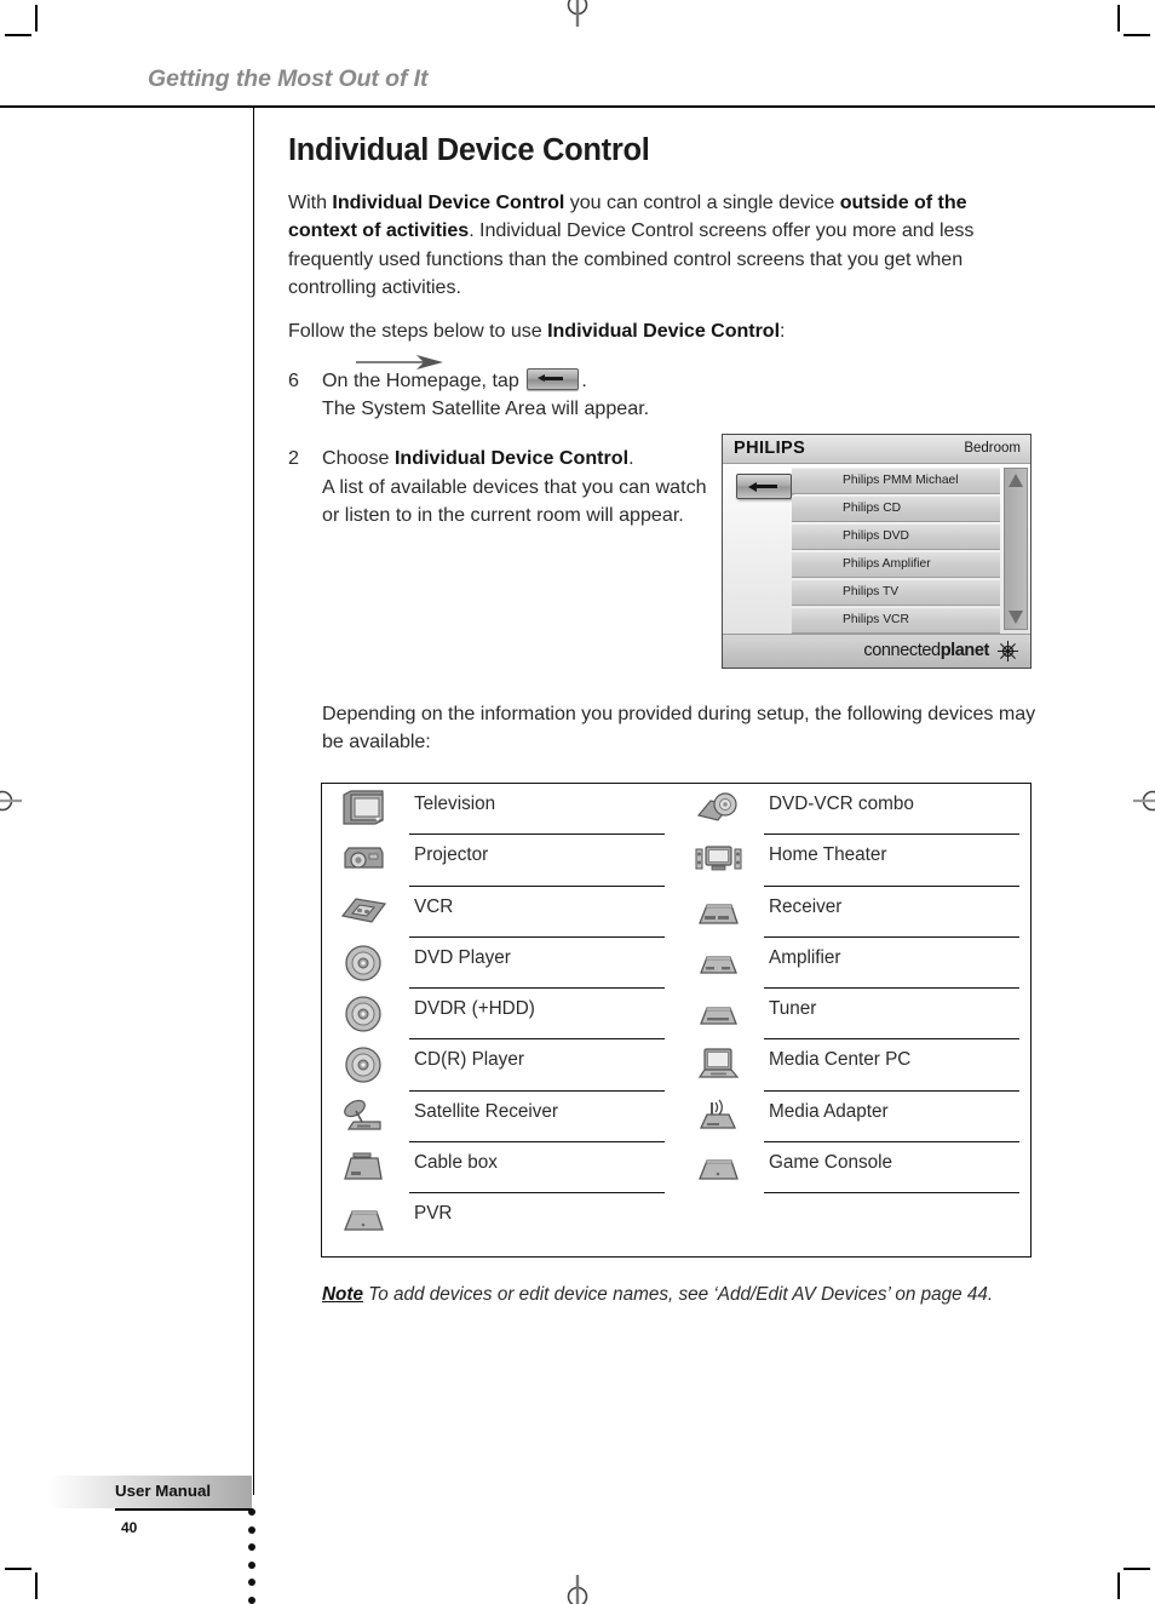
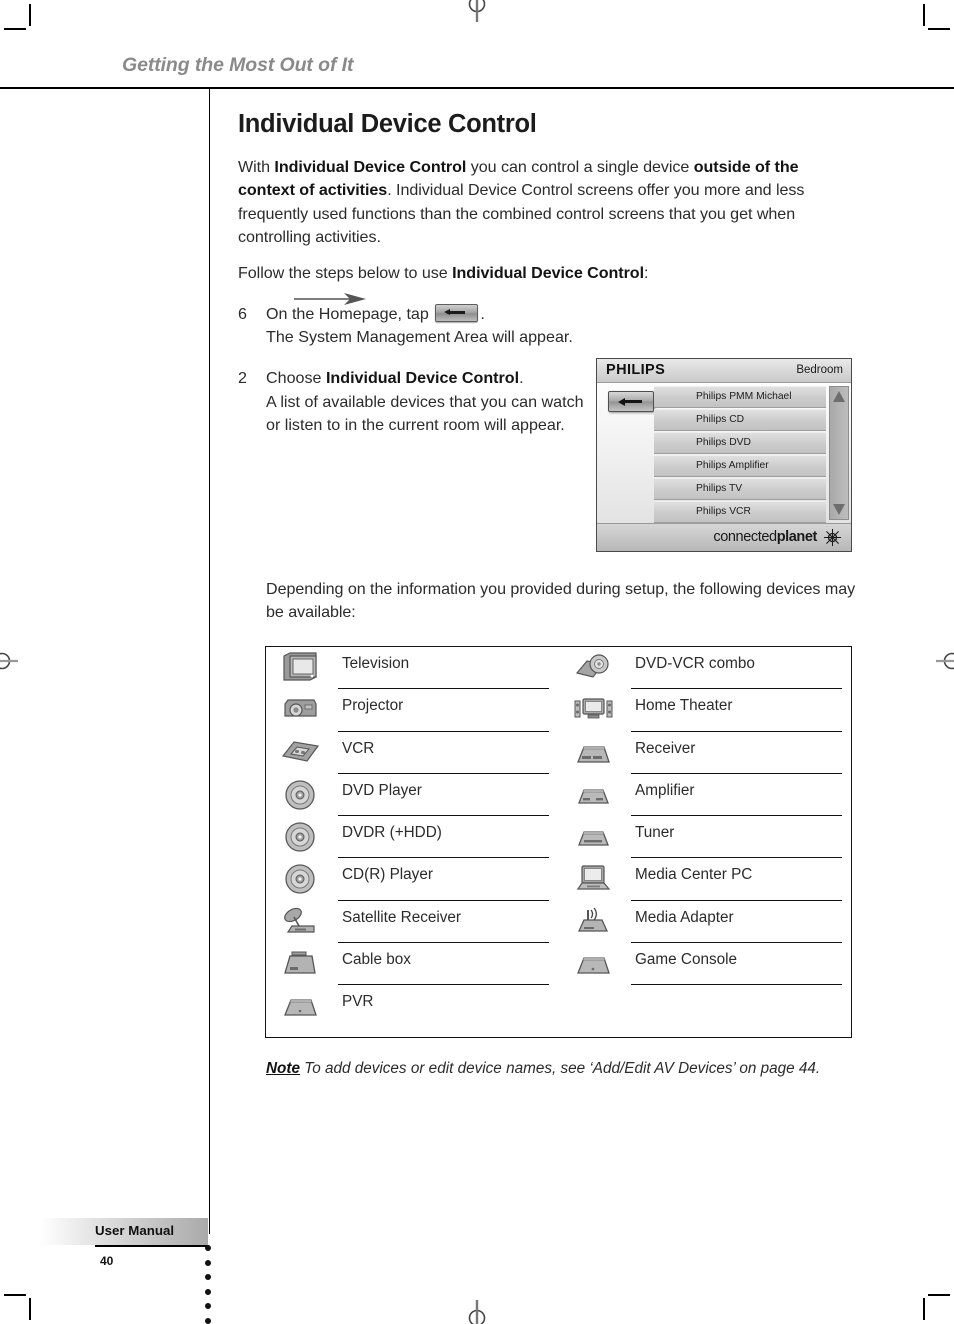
  Getting the Most Out of It
  Individual Device Control
  With Individual Device Control you can control a single device outside of the context of activities. Individual Device Control screens offer you more and less frequently used functions than the combined control screens that you get when controlling activities.
  Follow the steps below to use Individual Device Control:
  6
  On the Homepage, tap .
- The System Satellite Area will appear.
+ The System Management Area will appear.
  2
  Choose Individual Device Control.
  A list of available devices that you can watch or listen to in the current room will appear.
  PHILIPS
  Bedroom
  Philips PMM Michael
  Philips CD
  Philips DVD
  Philips Amplifier
  Philips TV
  Philips VCR
  connectedplanet
  Depending on the information you provided during setup, the following devices may be available:
  Television
  Projector
  VCR
  DVD Player
  DVDR (+HDD)
  CD(R) Player
  Satellite Receiver
  Cable box
  PVR
  DVD-VCR combo
  Home Theater
  Receiver
  Amplifier
  Tuner
  Media Center PC
  Media Adapter
  Game Console
  Note To add devices or edit device names, see ‘Add/Edit AV Devices’ on page 44.
  User Manual
  40
